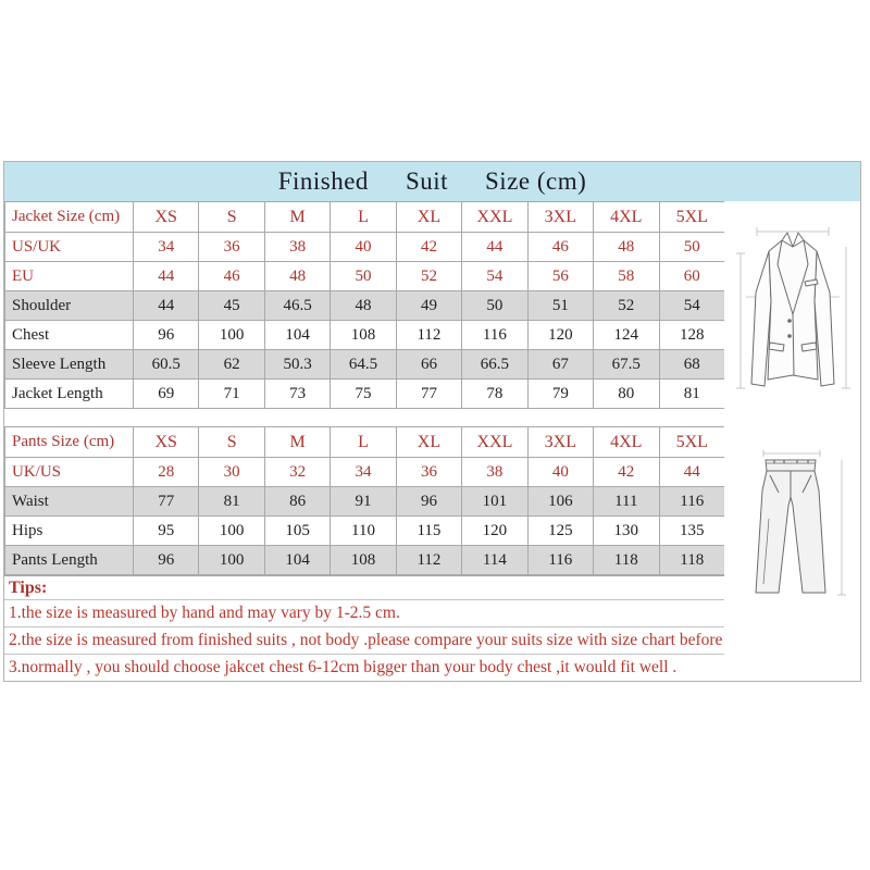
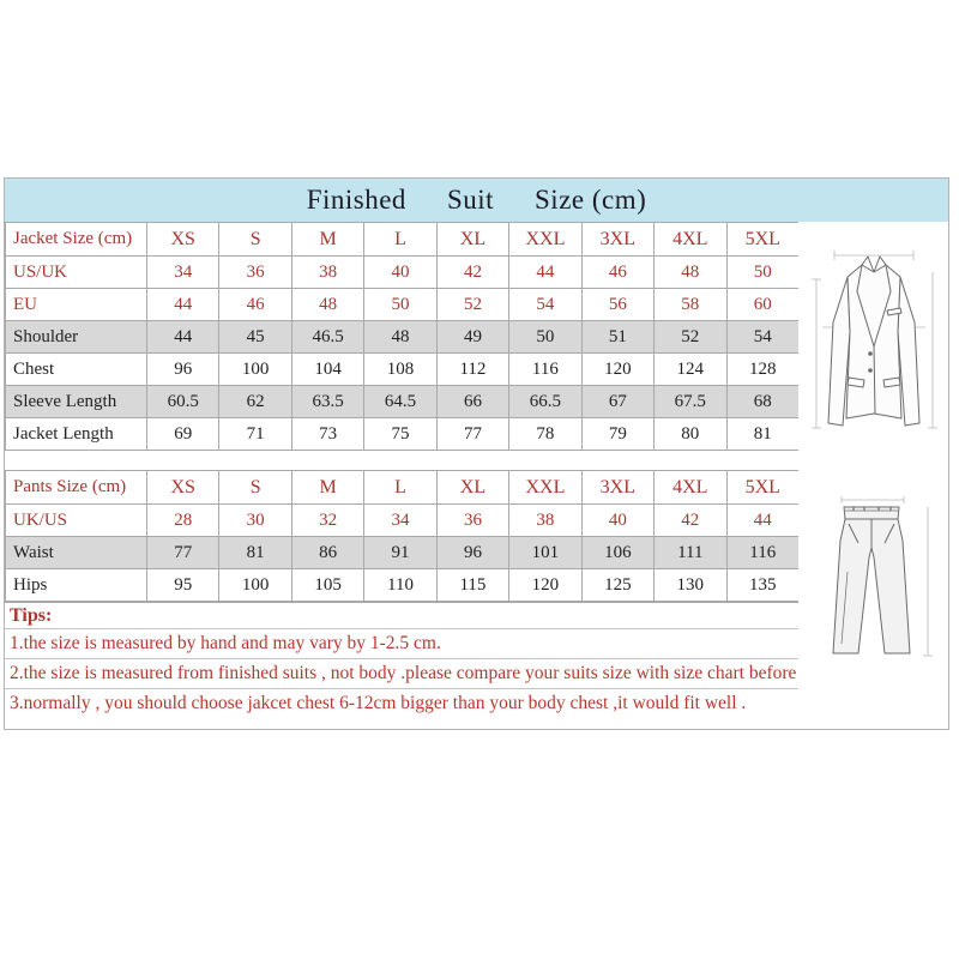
  Finished
  Suit
  Size (cm)
  Jacket Size (cm)	XS	S	M	L	XL	XXL	3XL	4XL	5XL
  US/UK	34	36	38	40	42	44	46	48	50
  EU	44	46	48	50	52	54	56	58	60
  Shoulder	44	45	46.5	48	49	50	51	52	54
  Chest	96	100	104	108	112	116	120	124	128
- Sleeve Length	60.5	62	50.3	64.5	66	66.5	67	67.5	68
+ Sleeve Length	60.5	62	63.5	64.5	66	66.5	67	67.5	68
  Jacket Length	69	71	73	75	77	78	79	80	81
  Pants Size (cm)	XS	S	M	L	XL	XXL	3XL	4XL	5XL
  UK/US	28	30	32	34	36	38	40	42	44
  Waist	77	81	86	91	96	101	106	111	116
  Hips	95	100	105	110	115	120	125	130	135
- Pants Length	96	100	104	108	112	114	116	118	118
  Tips:
  1.the size is measured by hand and may vary by 1-2.5 cm.
  2.the size is measured from finished suits , not body .please compare your suits size with size chart before
  3.normally , you should choose jakcet chest 6-12cm bigger than your body chest ,it would fit well .
